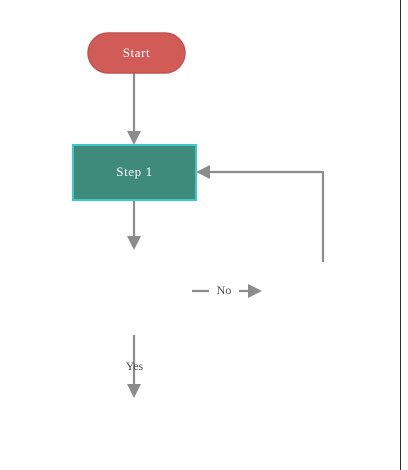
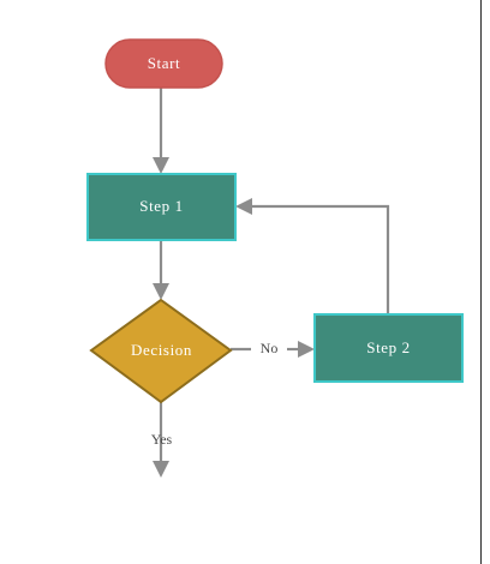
  Start
  Step 1
+ Decision
+ Step 2
  No
  Yes
